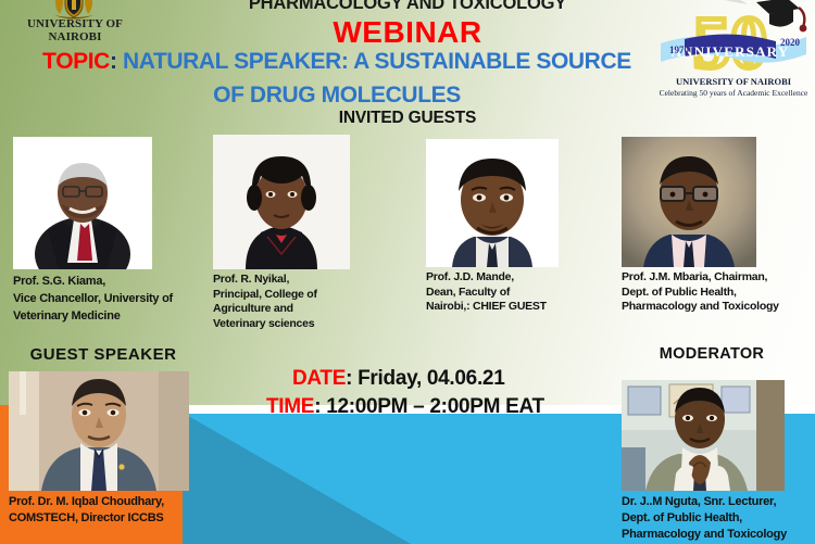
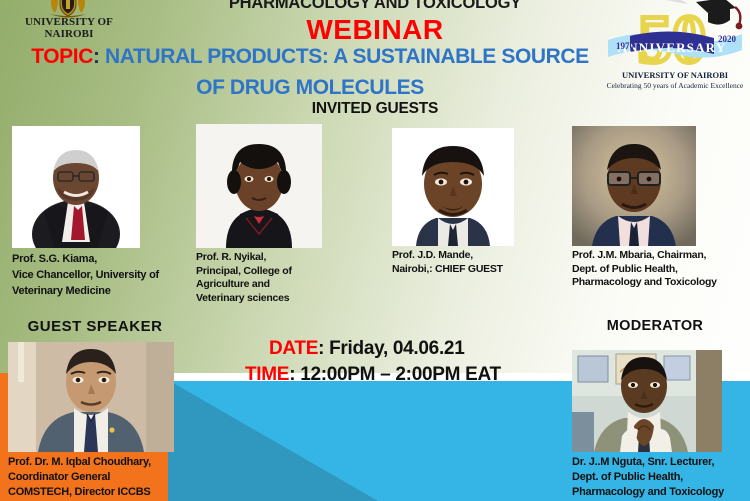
  UNIVERSITY OF NAIROBI
  ANNIVERSARY
  1970
  2020
  UNIVERSITY OF NAIROBI
  Celebrating 50 years of Academic Excellence
  PHARMACOLOGY AND TOXICOLOGY
  WEBINAR
- TOPIC: NATURAL SPEAKER: A SUSTAINABLE SOURCE
+ TOPIC: NATURAL PRODUCTS: A SUSTAINABLE SOURCE
  OF DRUG MOLECULES
  INVITED GUESTS
  Prof. S.G. Kiama,
  Vice Chancellor, University of
  Veterinary Medicine
  Prof. R. Nyikal,
  Principal, College of
  Agriculture and
  Veterinary sciences
  Prof. J.D. Mande,
- Dean, Faculty of
  Nairobi,: CHIEF GUEST
  Prof. J.M. Mbaria, Chairman,
  Dept. of Public Health,
  Pharmacology and Toxicology
  GUEST SPEAKER
  Prof. Dr. M. Iqbal Choudhary,
+ Coordinator General
  COMSTECH, Director ICCBS
  MODERATOR
  Dr. J..M Nguta, Snr. Lecturer,
  Dept. of Public Health,
  Pharmacology and Toxicology
  DATE: Friday, 04.06.21
  TIME: 12:00PM – 2:00PM EAT
